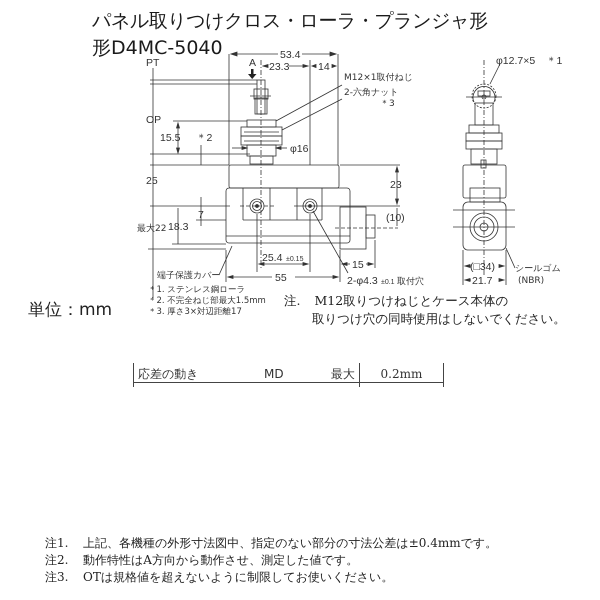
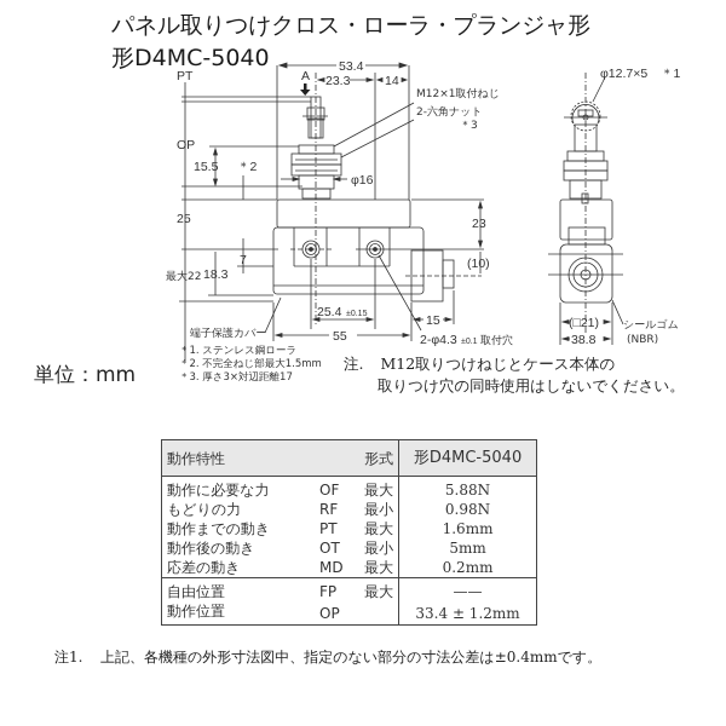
  パネル取りつけクロス・ローラ・プランジャ形
  形D4MC-5040
  53.4
  23.3
  14
  A
  φ16
  M12×1取付ねじ
  2-六角ナット
  ＊3
  23
  (10)
  PT
  OP
  15.5
  ＊2
  25
  7
  18.3
  最大22
  25.4
  55
  15
  2-φ4.3
  取付穴
  端子保護カバー
  φ12.7×5
  ＊1
- (□34)
+ (□21)
- 21.7
+ 38.8
  シールゴム
  (NBR)
  単位：mm
  ＊1. ステンレス鋼ローラ
  ＊2. 不完全ねじ部最大1.5mm
  ＊3. 厚さ3×対辺距離17
  注. M12取りつけねじとケース本体の
  取りつけ穴の同時使用はしないでください。
+ 動作特性	形式	形D4MC-5040
+ 動作に必要な力	OF	最大	5.88N
+ もどりの力	RF	最小	0.98N
+ 動作までの動き	PT	最大	1.6mm
+ 動作後の動き	OT	最小	5mm
  応差の動き	MD	最大	0.2mm
+ 自由位置	FP	最大	——
+ 動作位置	OP		33.4 ± 1.2mm
  注1. 上記、各機種の外形寸法図中、指定のない部分の寸法公差は±0.4mmです。
- 注2. 動作特性はA方向から動作させ、測定した値です。
- 注3. OTは規格値を超えないように制限してお使いください。
